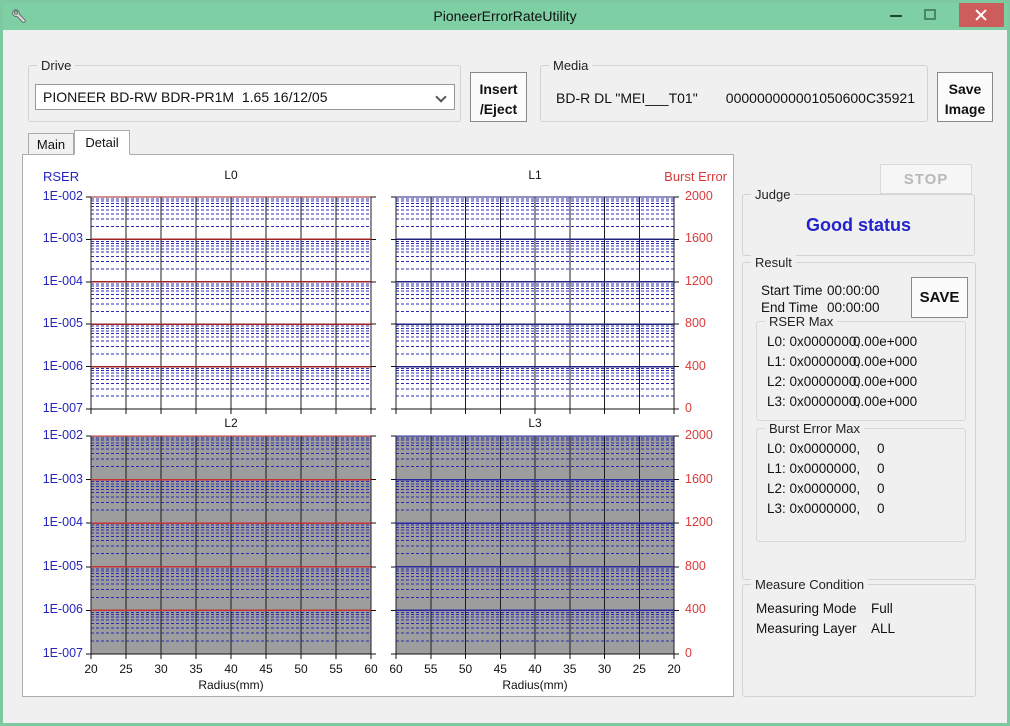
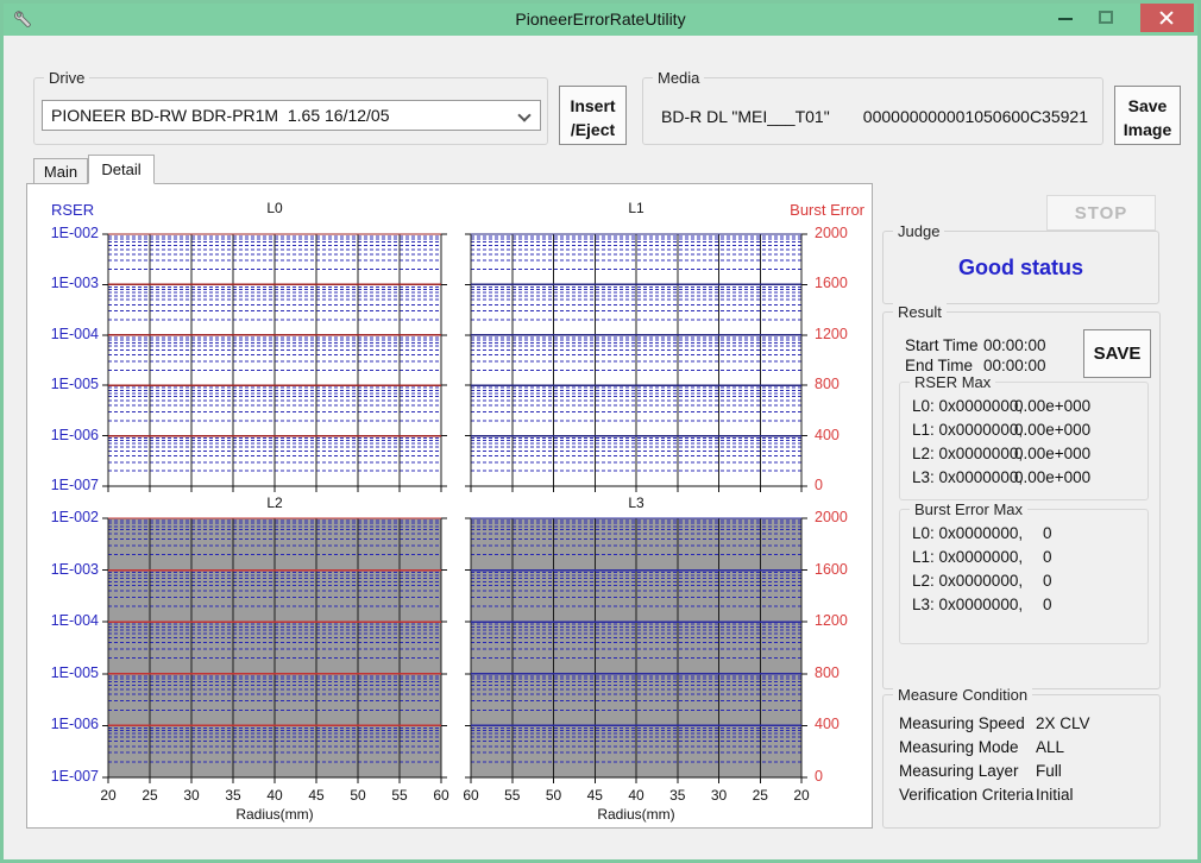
  PioneerErrorRateUtility
  Drive
  PIONEER BD-RW BDR-PR1M 1.65 16/12/05
  Insert
  /Eject
  Media
  BD-R DL "MEI___T01"
  000000000001050600C35921
  Save
  Image
  Main
  Detail
  RSER
  Burst Error
  1E-002
  1E-003
  1E-004
  1E-005
  1E-006
  1E-007
  2000
  1600
  1200
  800
  400
  0
  1E-002
  1E-003
  1E-004
  1E-005
  1E-006
  1E-007
  2000
  1600
  1200
  800
  400
  0
  L0
  L1
  L2
  20
  25
  30
  35
  40
  45
  50
  55
  60
  Radius(mm)
  L3
  60
  55
  50
  45
  40
  35
  30
  25
  20
  Radius(mm)
  STOP
  Judge
  Good status
  Result
  Start Time
  00:00:00
  End Time
  00:00:00
  SAVE
  RSER Max
  L0: 0x0000000,
  0.00e+000
  L1: 0x0000000,
  0.00e+000
  L2: 0x0000000,
  0.00e+000
  L3: 0x0000000,
  0.00e+000
  Burst Error Max
  L0: 0x0000000,
  0
  L1: 0x0000000,
  0
  L2: 0x0000000,
  0
  L3: 0x0000000,
  0
  Measure Condition
+ Measuring Speed
+ 2X CLV
  Measuring Mode
- Full
+ ALL
  Measuring Layer
- ALL
+ Full
+ Verification Criteria
+ Initial
